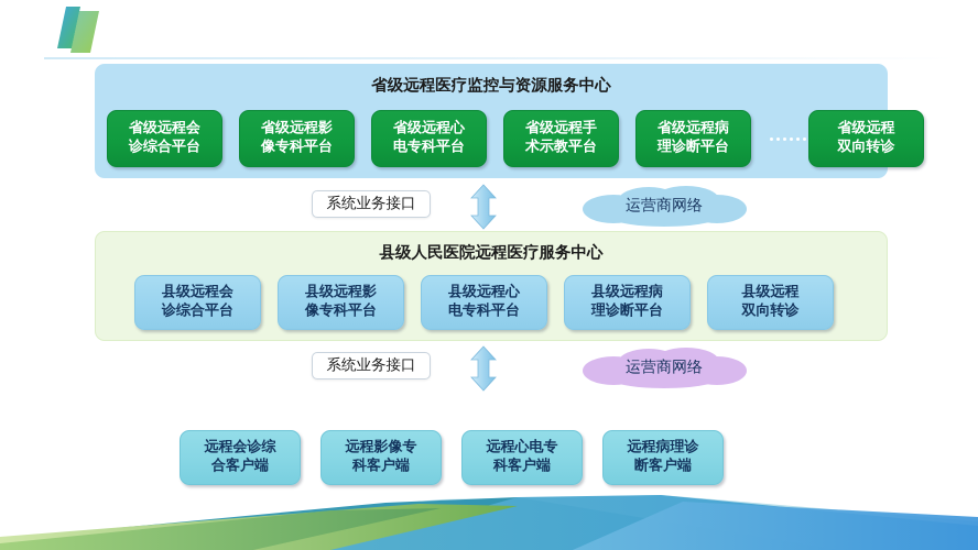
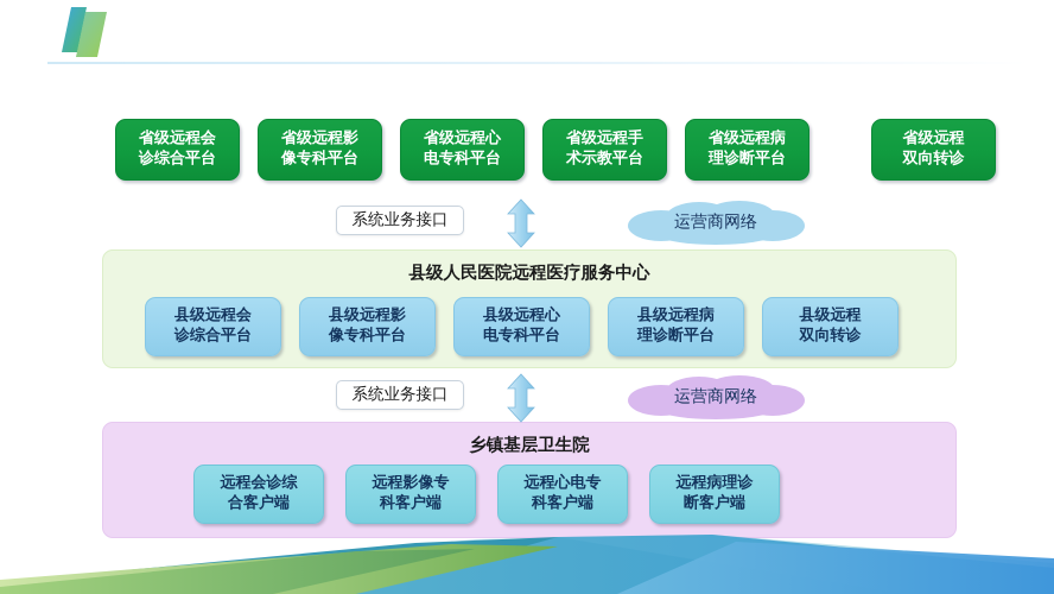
- 省级远程医疗监控与资源服务中心
  县级人民医院远程医疗服务中心
+ 乡镇基层卫生院
  省级远程会
  诊综合平台
  省级远程影
  像专科平台
  省级远程心
  电专科平台
  省级远程手
  术示教平台
  省级远程病
  理诊断平台
  省级远程
  双向转诊
  县级远程会
  诊综合平台
  县级远程影
  像专科平台
  县级远程心
  电专科平台
  县级远程病
  理诊断平台
  县级远程
  双向转诊
  远程会诊综
  合客户端
  远程影像专
  科客户端
  远程心电专
  科客户端
  远程病理诊
  断客户端
  系统业务接口
  运营商网络
  系统业务接口
  运营商网络
